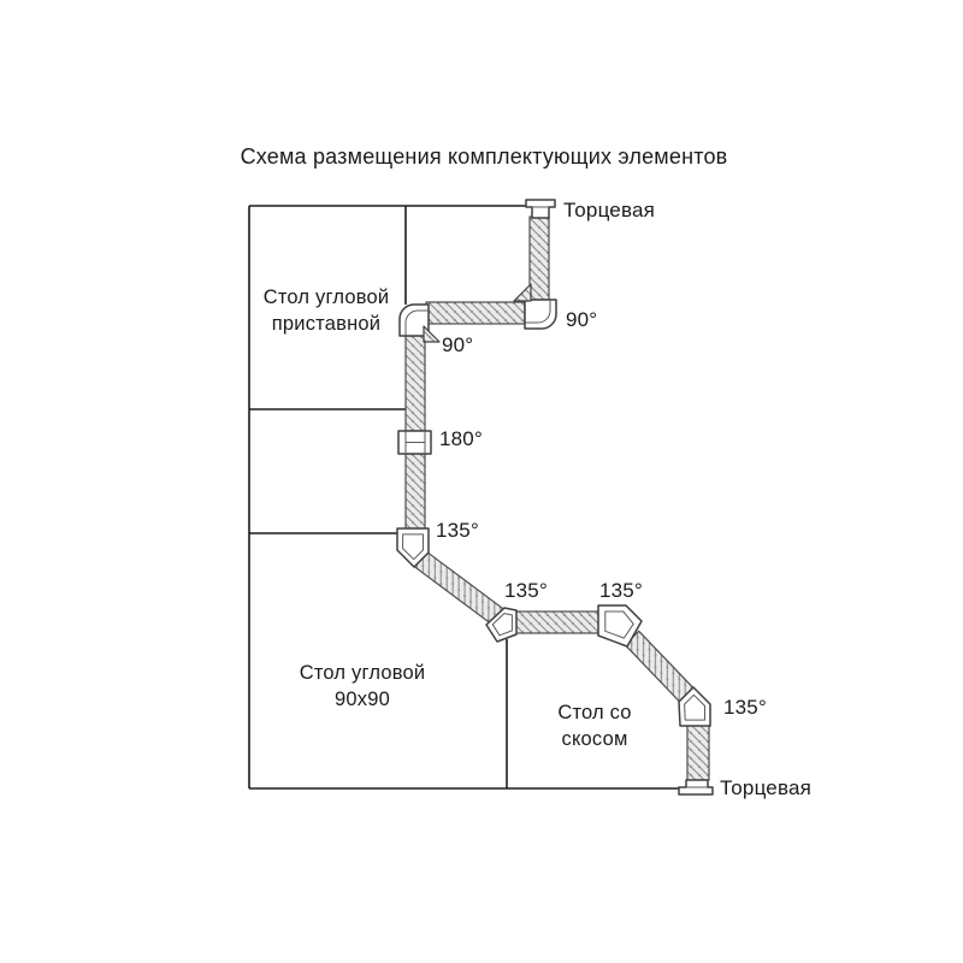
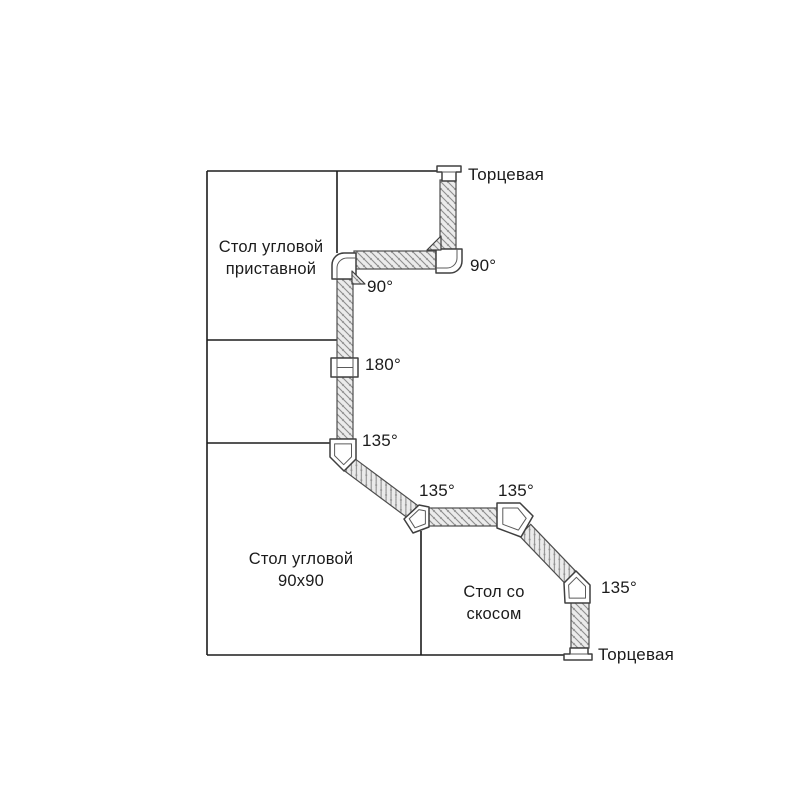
- Схема размещения комплектующих элементов
  Торцевая
  90°
  90°
  180°
  135°
  135°
  135°
  135°
  Торцевая
  Стол угловой
  приставной
  Стол угловой
  90x90
  Стол со
  скосом
